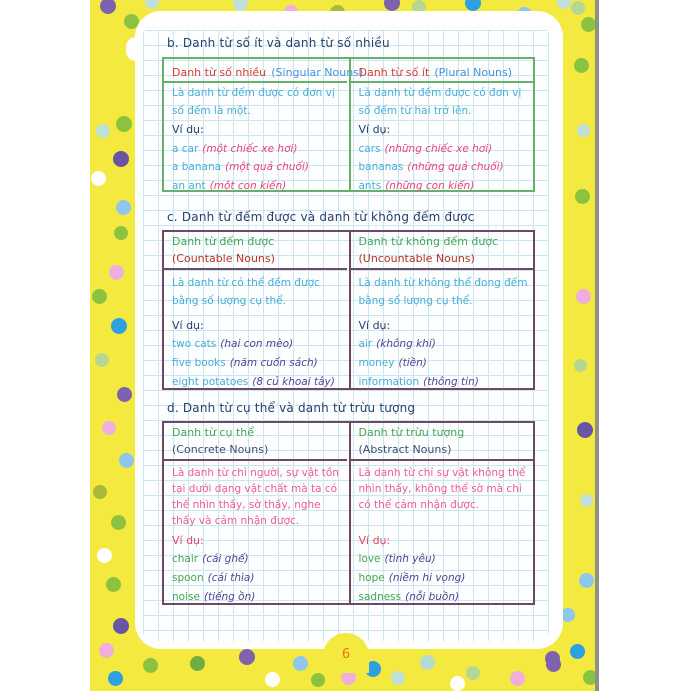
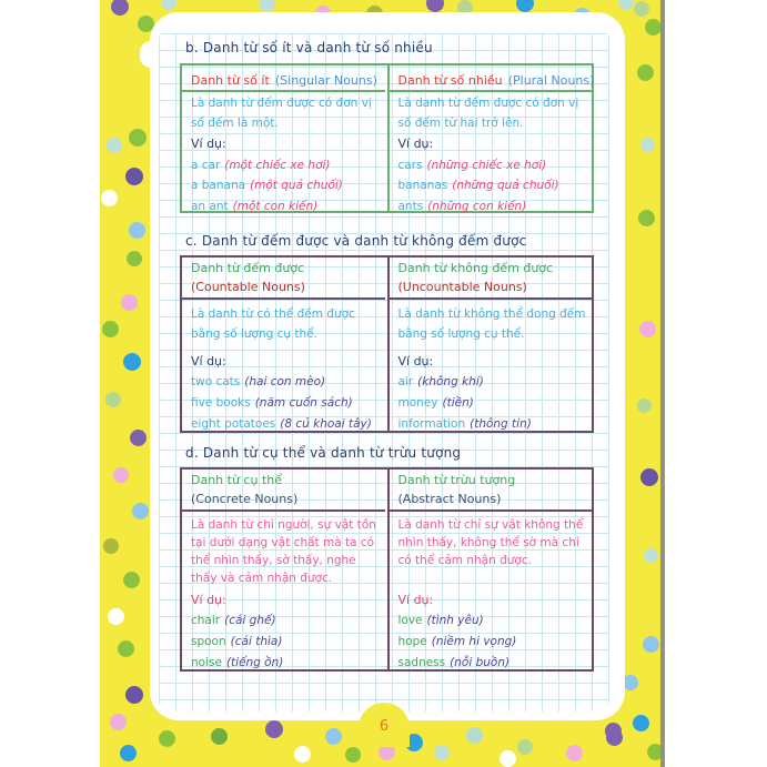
  b. Danh từ số ít và danh từ số nhiều
- Danh từ số nhiều (Singular Nouns)
+ Danh từ số ít (Singular Nouns)
  Là danh từ đếm được có đơn vị số đếm là một.
  Ví dụ:
  a car (một chiếc xe hơi)
  a banana (một quả chuối)
  an ant (một con kiến)
- Danh từ số ít (Plural Nouns)
+ Danh từ số nhiều (Plural Nouns)
  Là danh từ đếm được có đơn vị số đếm từ hai trở lên.
  Ví dụ:
  cars (những chiếc xe hơi)
  bananas (những quả chuối)
  ants (những con kiến)
  c. Danh từ đếm được và danh từ không đếm được
  Danh từ đếm được
  (Countable Nouns)
  Là danh từ có thể đếm được bằng số lượng cụ thể.
  Ví dụ:
  two cats (hai con mèo)
  five books (năm cuốn sách)
  eight potatoes (8 củ khoai tây)
  Danh từ không đếm được
  (Uncountable Nouns)
  Là danh từ không thể đong đếm bằng số lượng cụ thể.
  Ví dụ:
  air (không khí)
  money (tiền)
  information (thông tin)
  d. Danh từ cụ thể và danh từ trừu tượng
  Danh từ cụ thể
  (Concrete Nouns)
  Là danh từ chỉ người, sự vật tồn tại dưới dạng vật chất mà ta có thể nhìn thấy, sờ thấy, nghe thấy và cảm nhận được.
  Ví dụ:
  chair (cái ghế)
  spoon (cái thìa)
  noise (tiếng ồn)
  Danh từ trừu tượng
  (Abstract Nouns)
  Là danh từ chỉ sự vật không thể nhìn thấy, không thể sờ mà chỉ có thể cảm nhận được.
  Ví dụ:
  love (tình yêu)
  hope (niềm hi vọng)
  sadness (nỗi buồn)
  6
